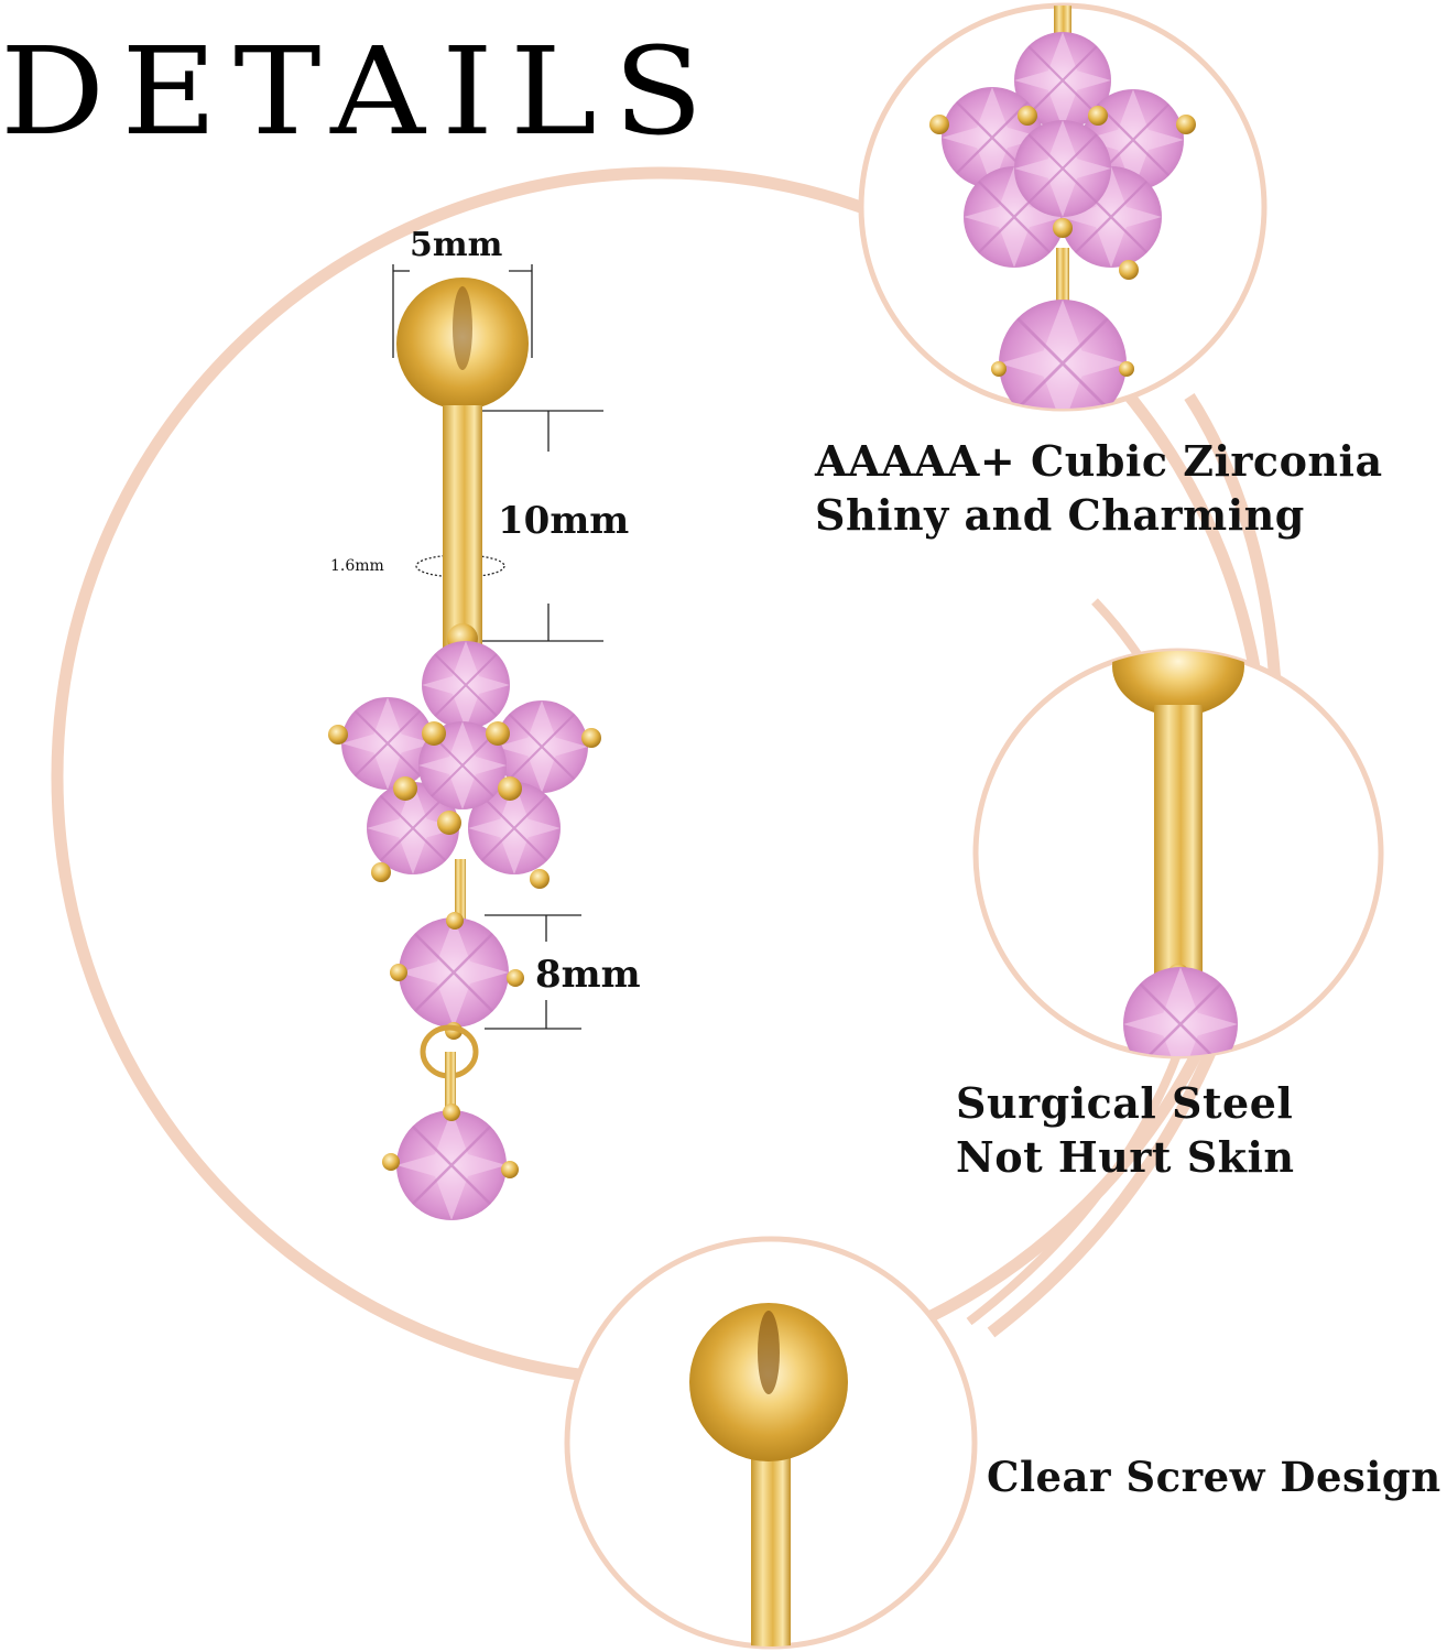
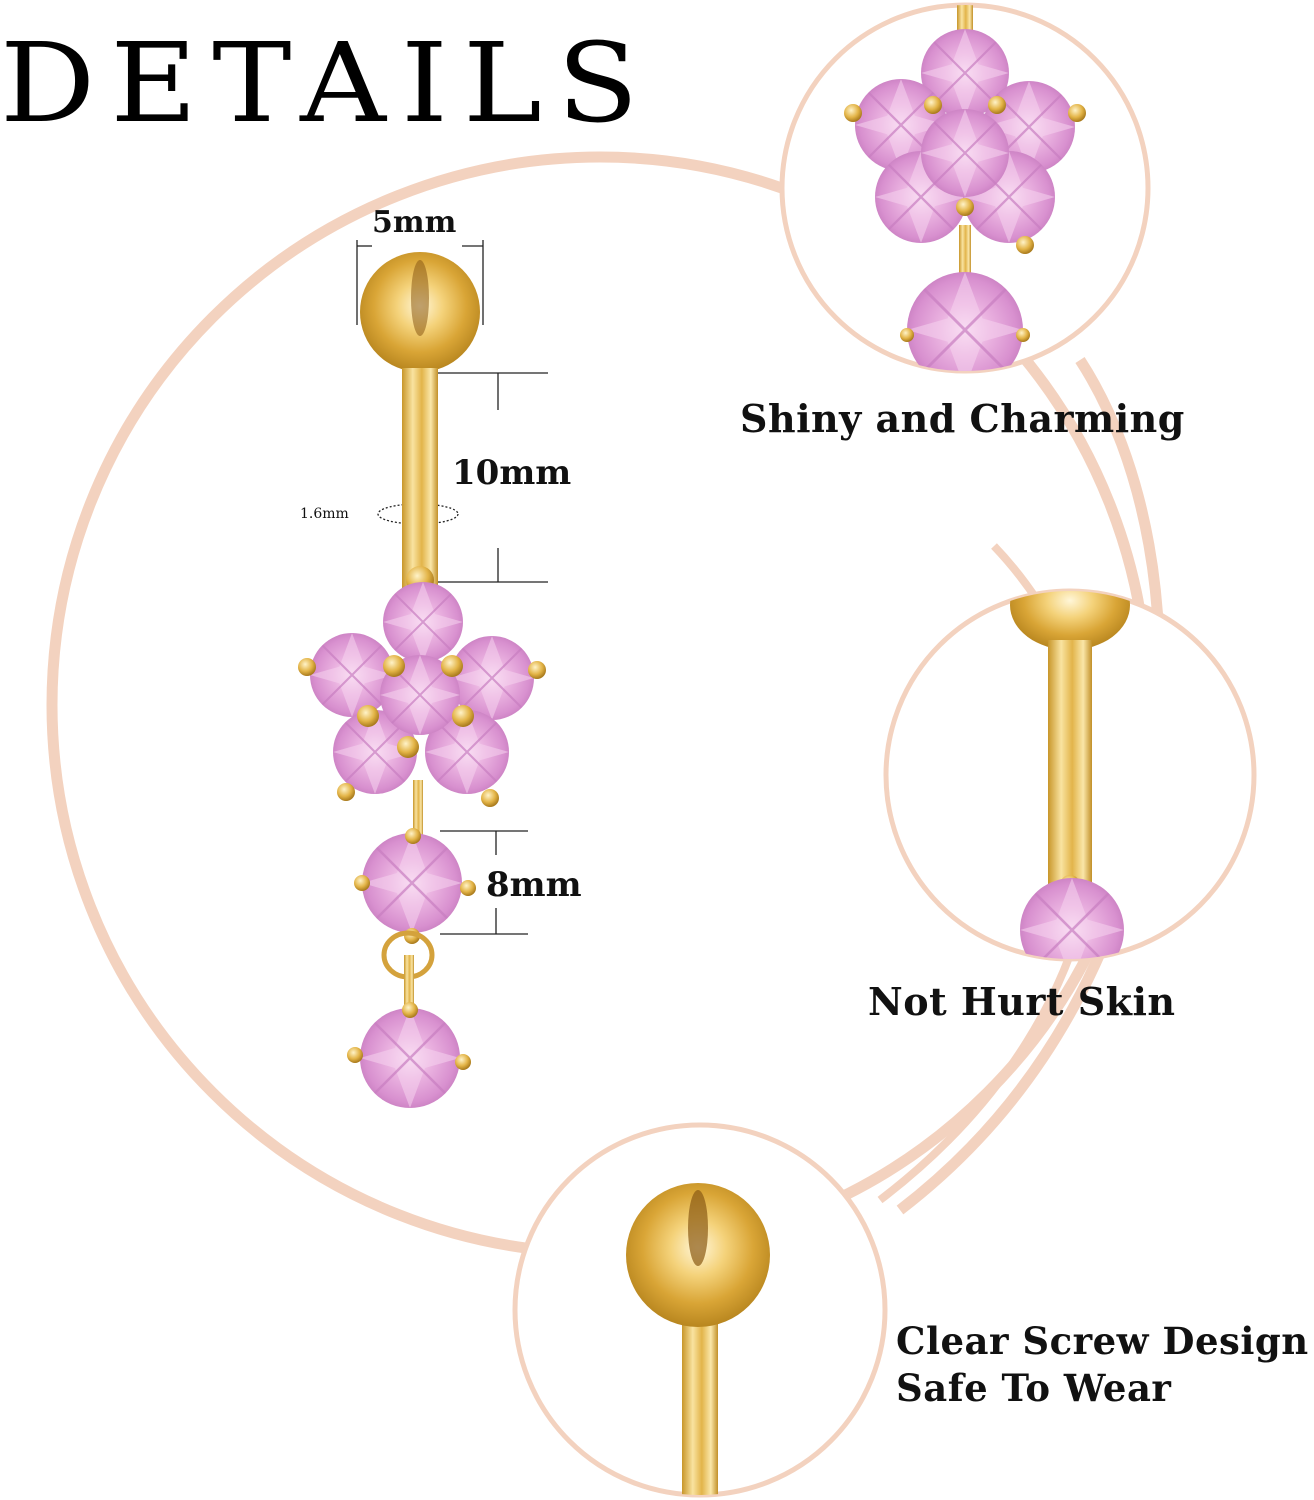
  DETAILS
  5mm
  10mm
  1.6mm
  8mm
- AAAAA+ Cubic Zirconia
  Shiny and Charming
- Surgical Steel
  Not Hurt Skin
  Clear Screw Design
+ Safe To Wear
